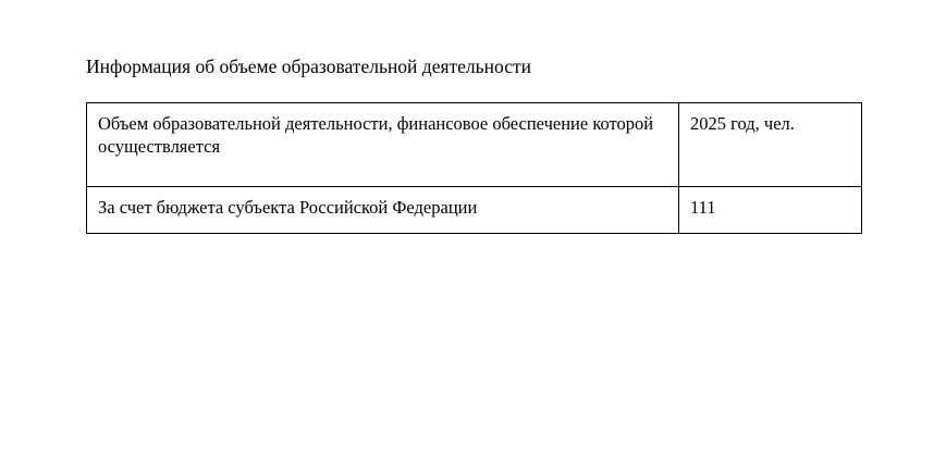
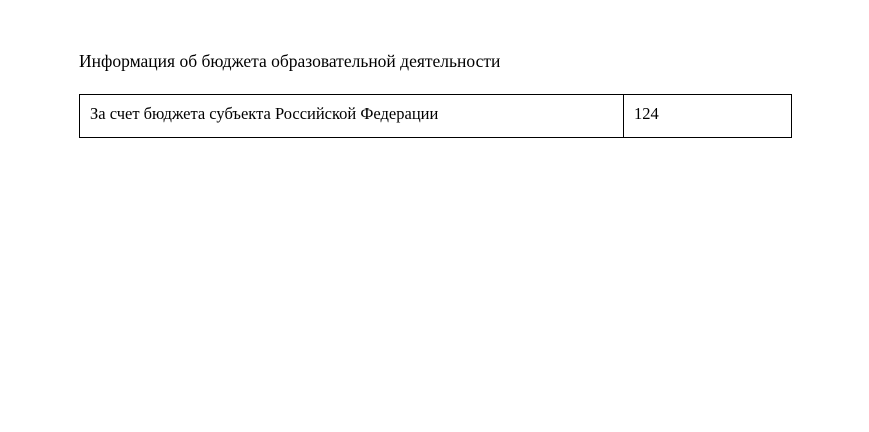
- Информация об объеме образовательной деятельности
+ Информация об бюджета образовательной деятельности
- Объем образовательной деятельности, финансовое обеспечение которой осуществляется	2025 год, чел.
- За счет бюджета субъекта Российской Федерации	111
+ За счет бюджета субъекта Российской Федерации	124
